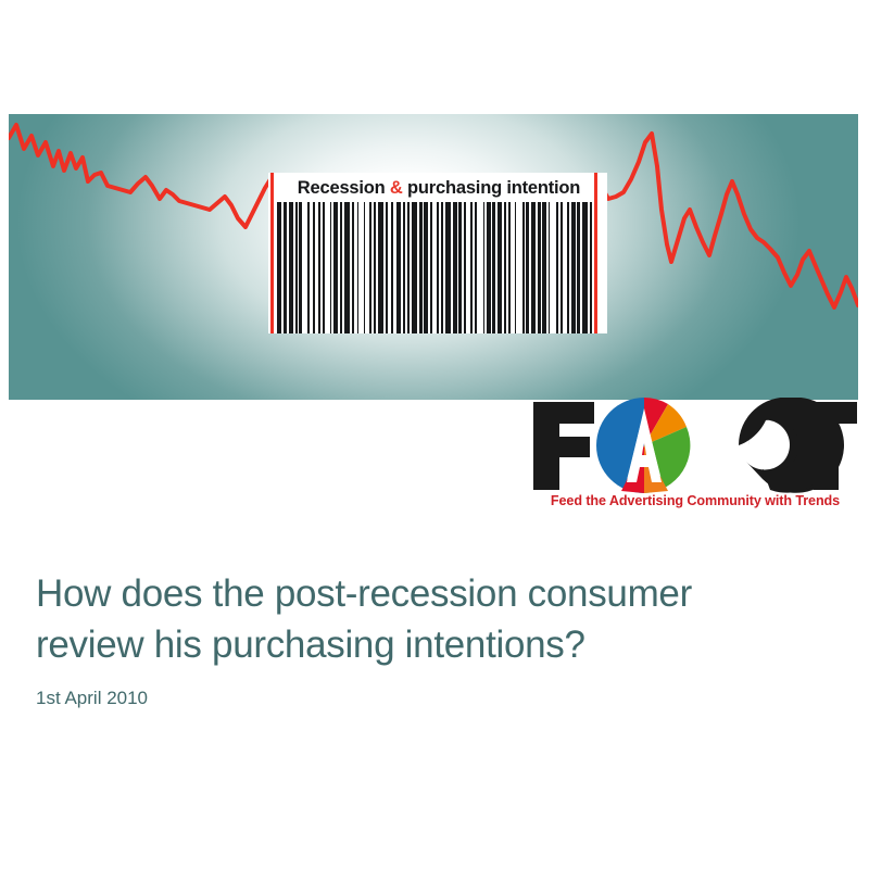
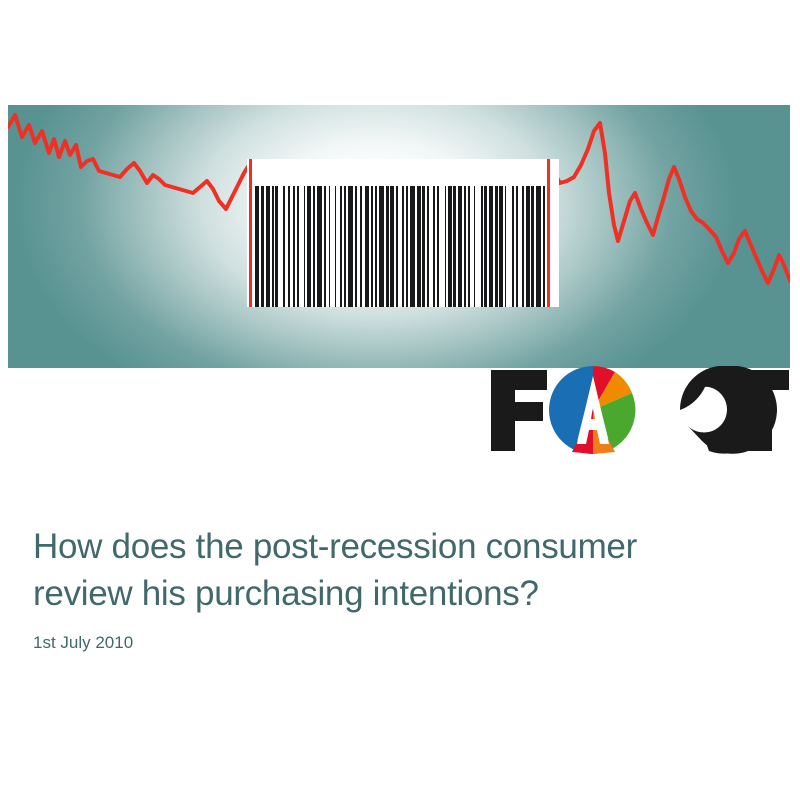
- Recession & purchasing intention
- Feed the Advertising Community with Trends
  How does the post-recession consumer
  review his purchasing intentions?
- 1st April 2010
+ 1st July 2010
